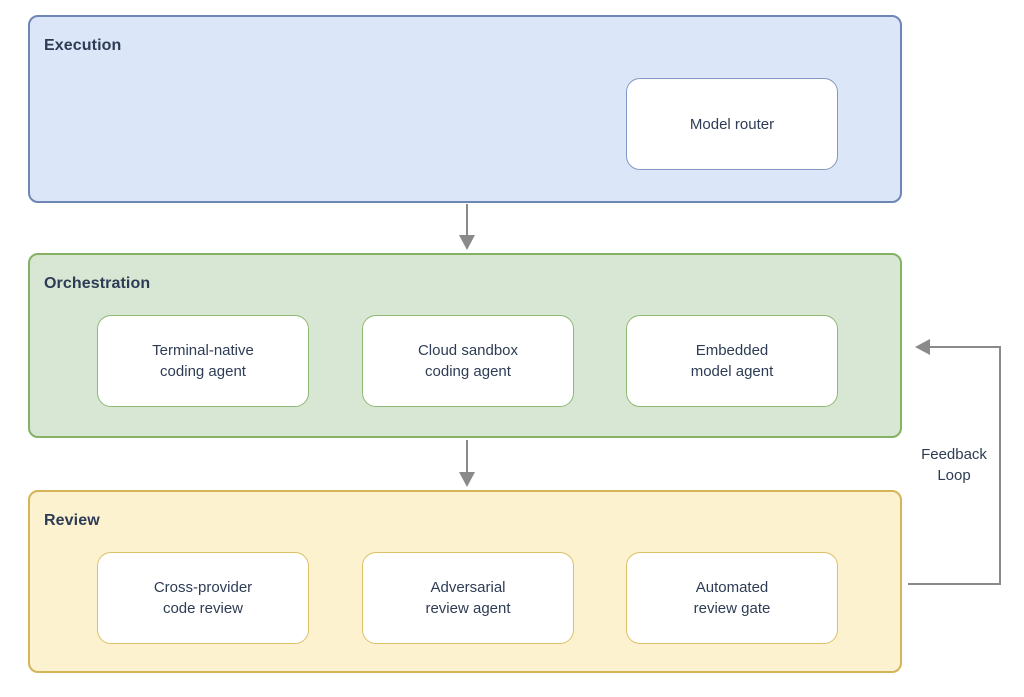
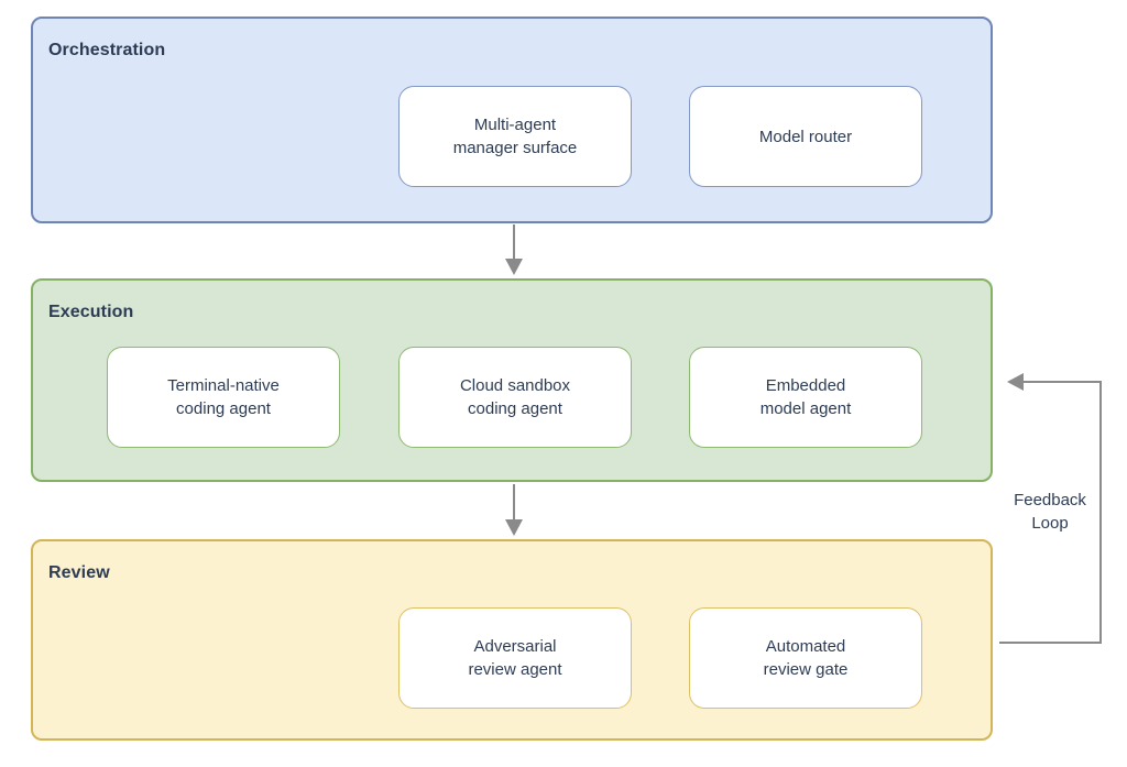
- Execution
+ Orchestration
+ Multi-agent
+ manager surface
  Model router
- Orchestration
+ Execution
  Terminal-native
  coding agent
  Cloud sandbox
  coding agent
  Embedded
  model agent
  Review
- Cross-provider
- code review
  Adversarial
  review agent
  Automated
  review gate
  Feedback
  Loop
